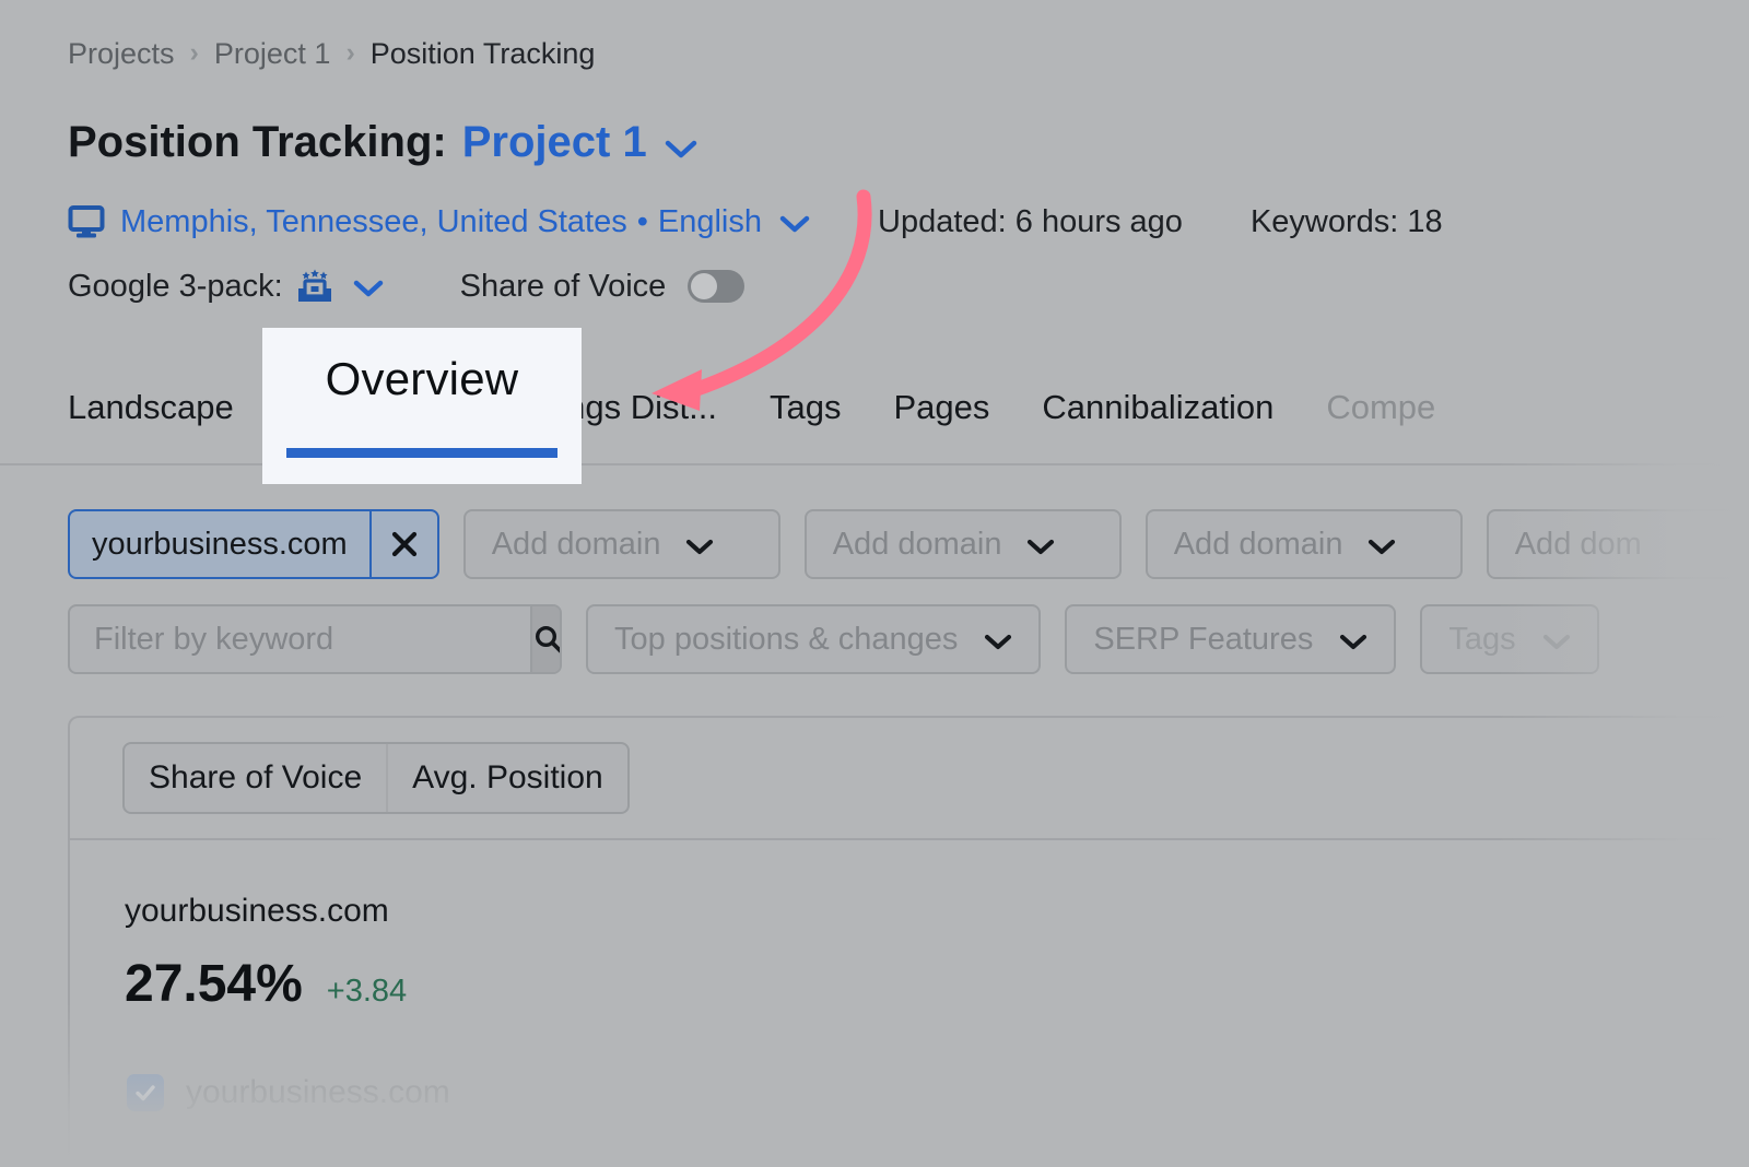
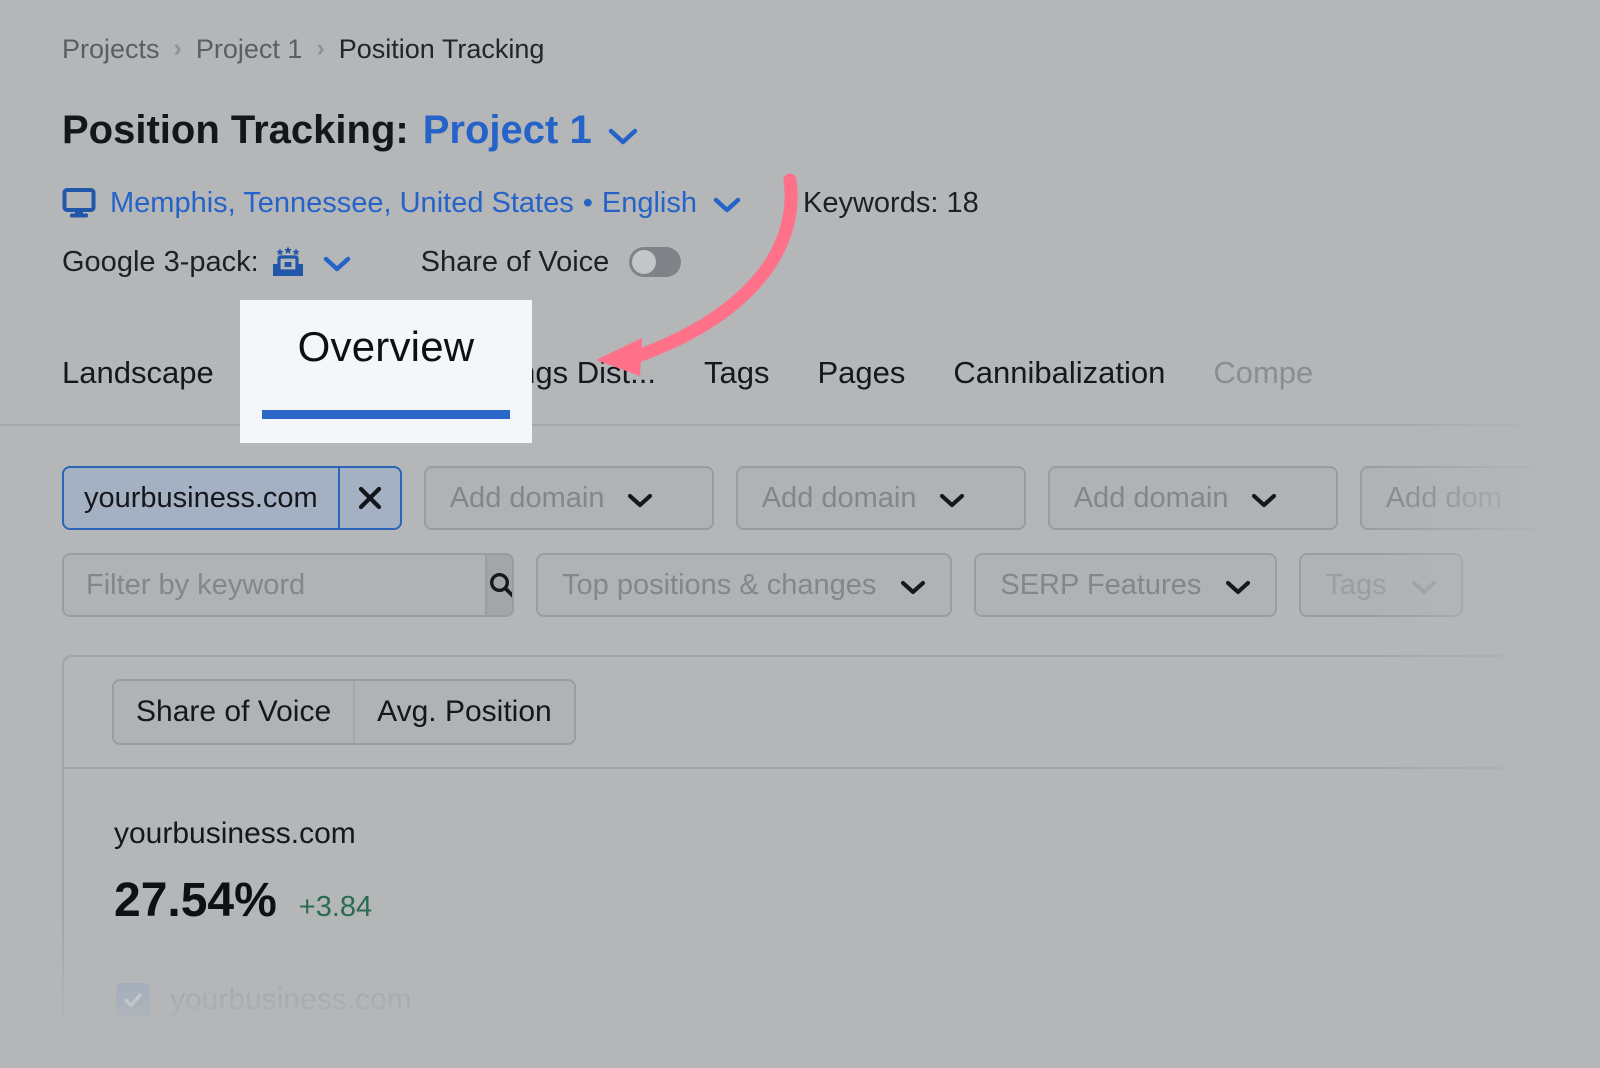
  Projects
  ›
  Project 1
  ›
  Position Tracking
  Position Tracking:
  Project 1
  Memphis, Tennessee, United States
  •
  English
- Updated: 6 hours ago
  Keywords: 18
  Google 3-pack:
  Share of Voice
  Landscape
  Tags
  Pages
  Cannibalization
  Compe
  yourbusiness.com
  Add domain
  Add domain
  Add domain
  Filter by keyword
  Top positions & changes
  SERP Features
  Share of Voice
  Avg. Position
  yourbusiness.com
  27.54%
  +3.84
  Overview
